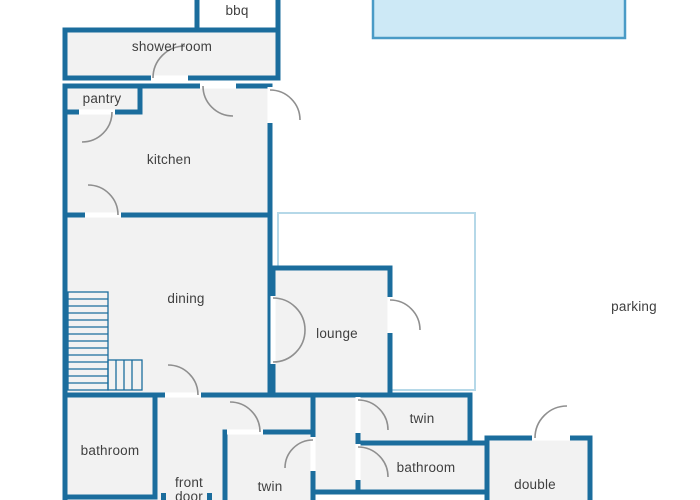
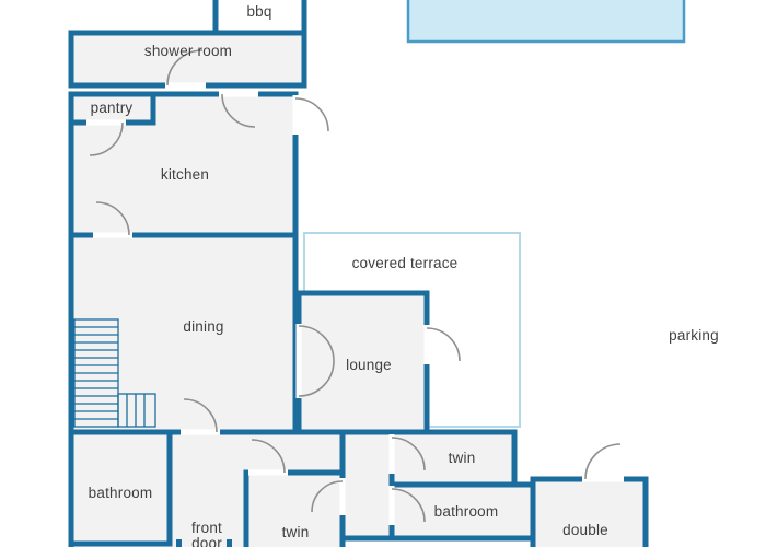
  bbq
  shower room
  pantry
  kitchen
  dining
+ covered terrace
  lounge
  parking
  bathroom
  front
  door
  twin
  twin
  bathroom
  double
